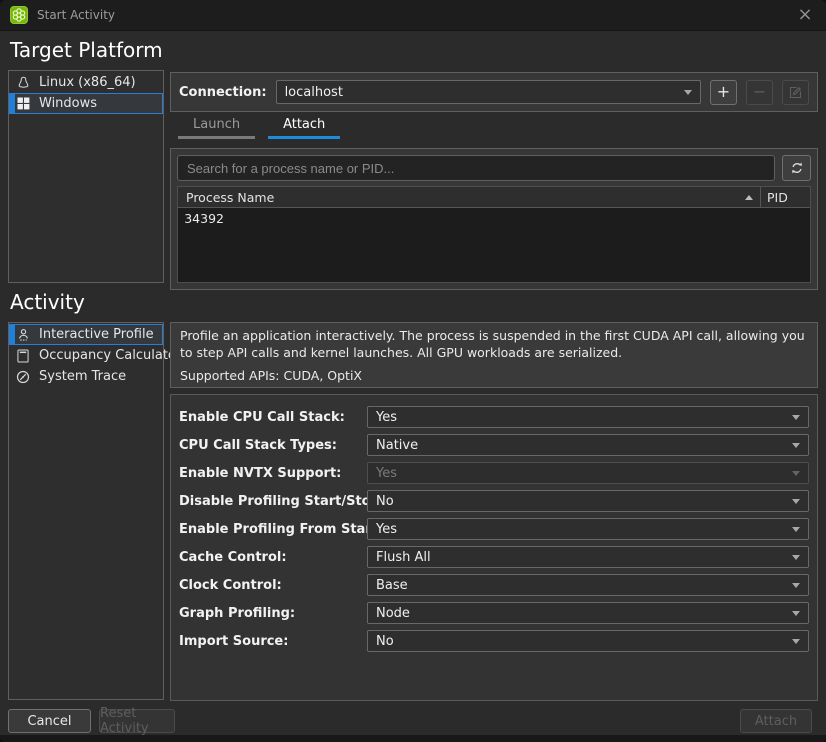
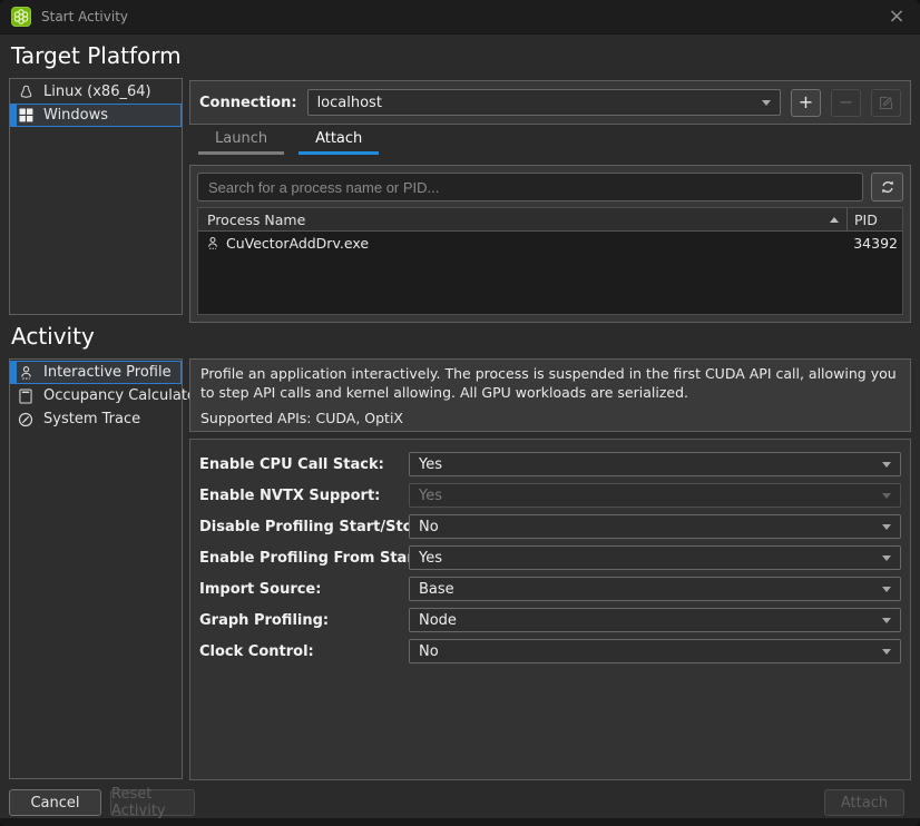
  Start Activity
  ×
  Target Platform
  Linux (x86_64)
  Windows
  Connection:
  localhost
  +
  −
  Launch
  Attach
  Search for a process name or PID...
  Process Name
  PID
+ CuVectorAddDrv.exe
  34392
  Activity
  Interactive Profile
  Occupancy Calculat
  System Trace
- Profile an application interactively. The process is suspended in the first CUDA API call, allowing you to step API calls and kernel launches. All GPU workloads are serialized.
+ Profile an application interactively. The process is suspended in the first CUDA API call, allowing you to step API calls and kernel allowing. All GPU workloads are serialized.
  Supported APIs: CUDA, OptiX
  Enable CPU Call Stack:
  Yes
- CPU Call Stack Types:
- Native
  Enable NVTX Support:
  Yes
  Disable Profiling Start/St
  No
  Enable Profiling From Sta
  Yes
- Cache Control:
- Flush All
- Clock Control:
+ Import Source:
  Base
  Graph Profiling:
  Node
- Import Source:
+ Clock Control:
  No
  Cancel
  Reset Activity
  Attach
